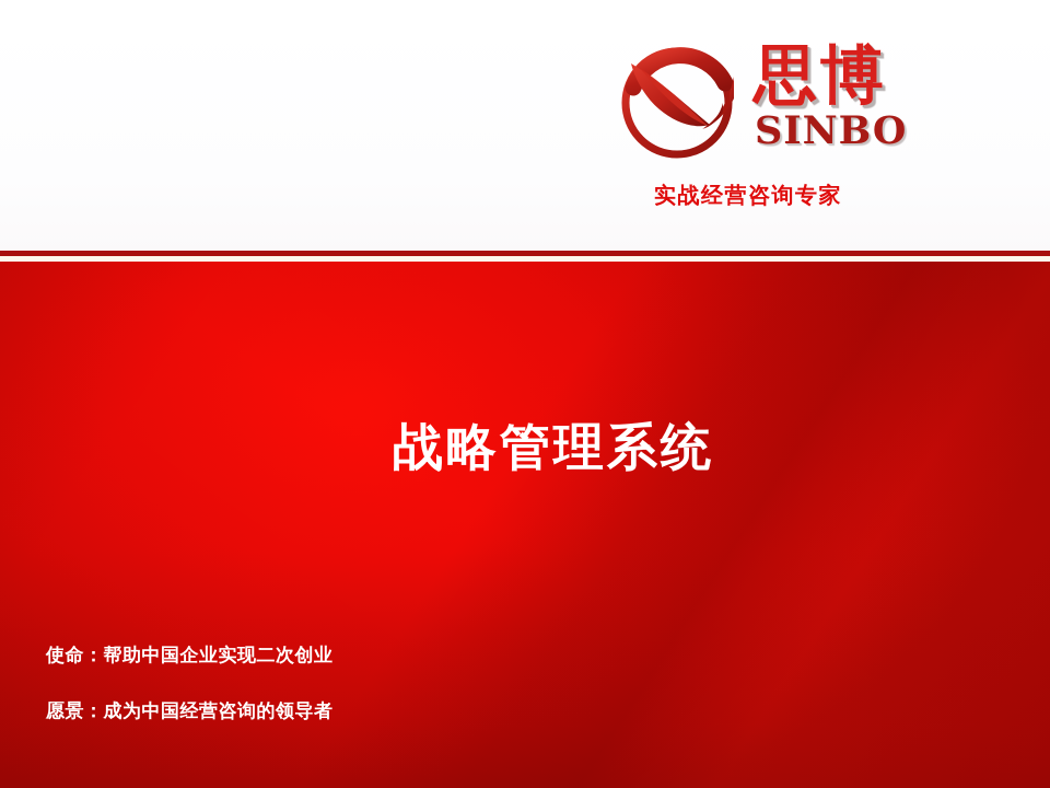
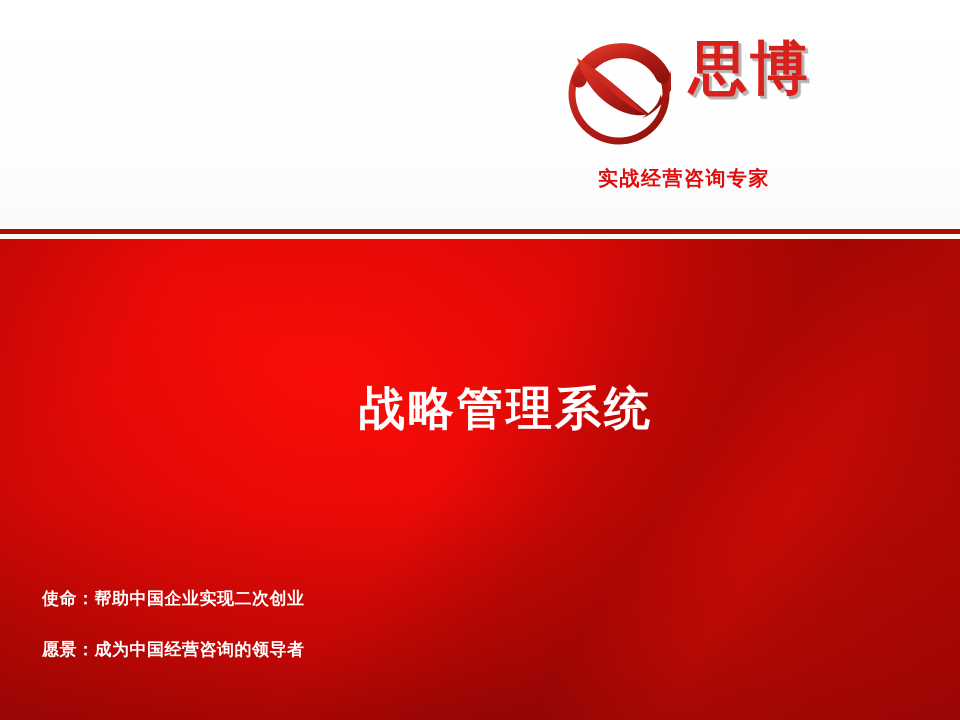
  思博
- SINBO
  实战经营咨询专家
  战略管理系统
  使命：帮助中国企业实现二次创业
  愿景：成为中国经营咨询的领导者
